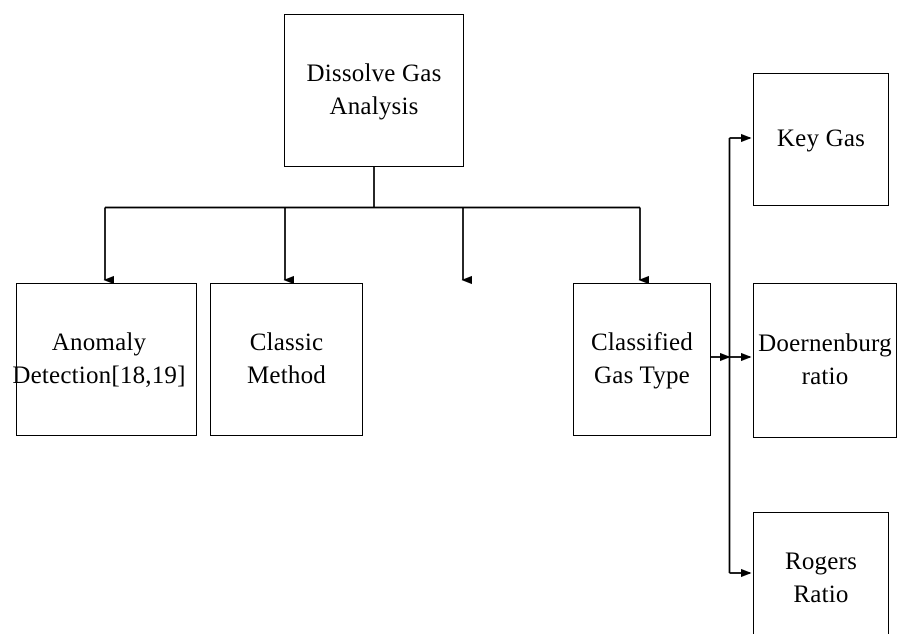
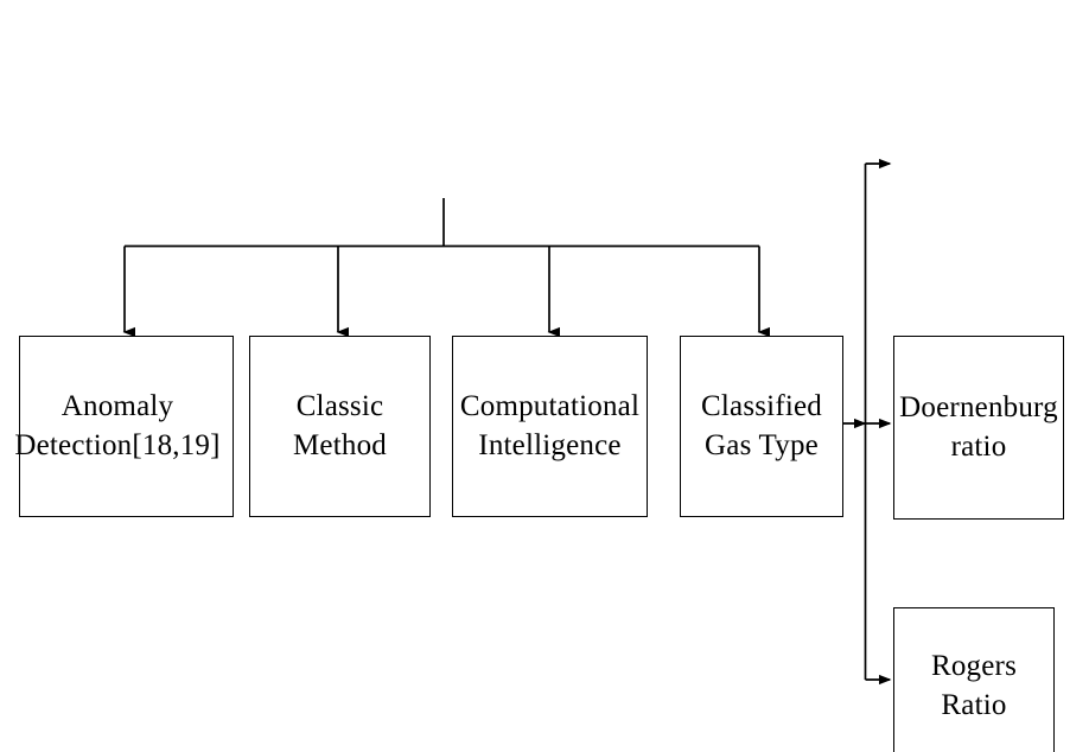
- Dissolve Gas
- Analysis
  Anomaly
  Detection[18,19]
  Classic
  Method
+ Computational
+ Intelligence
  Classified
  Gas Type
- Key Gas
  Doernenburg
  ratio
  Rogers
  Ratio
